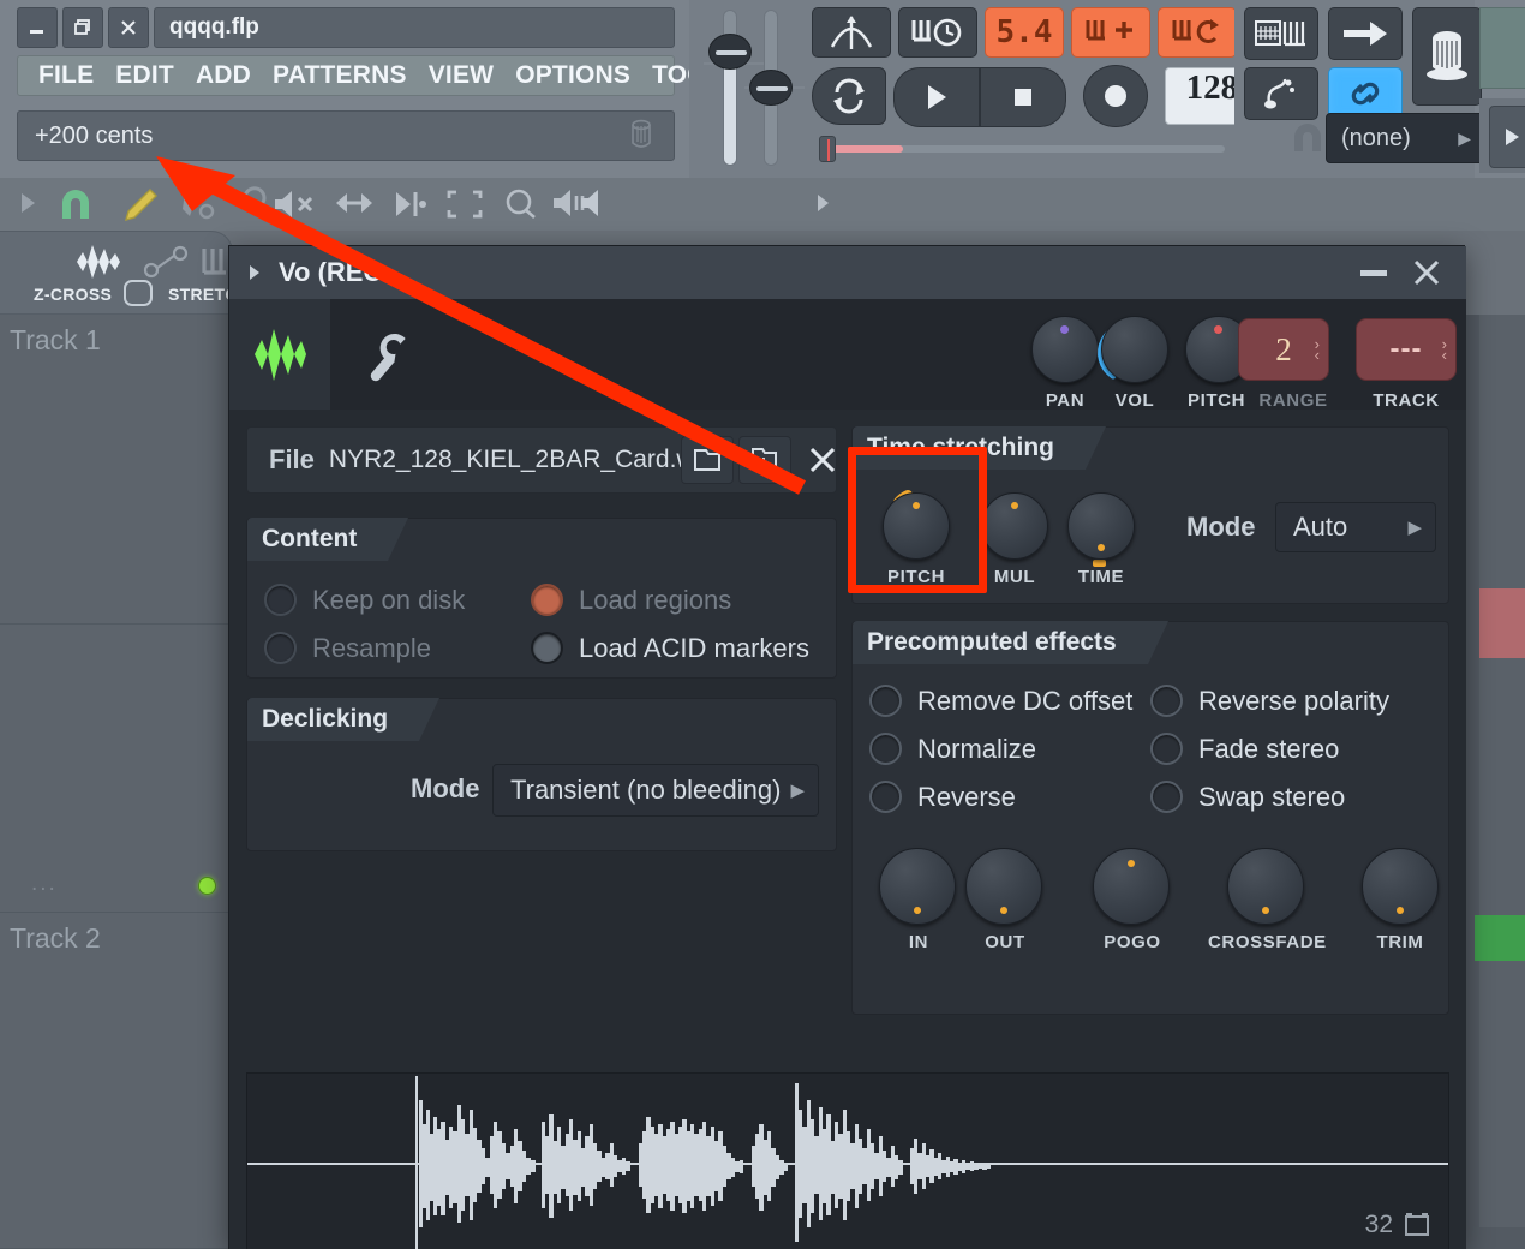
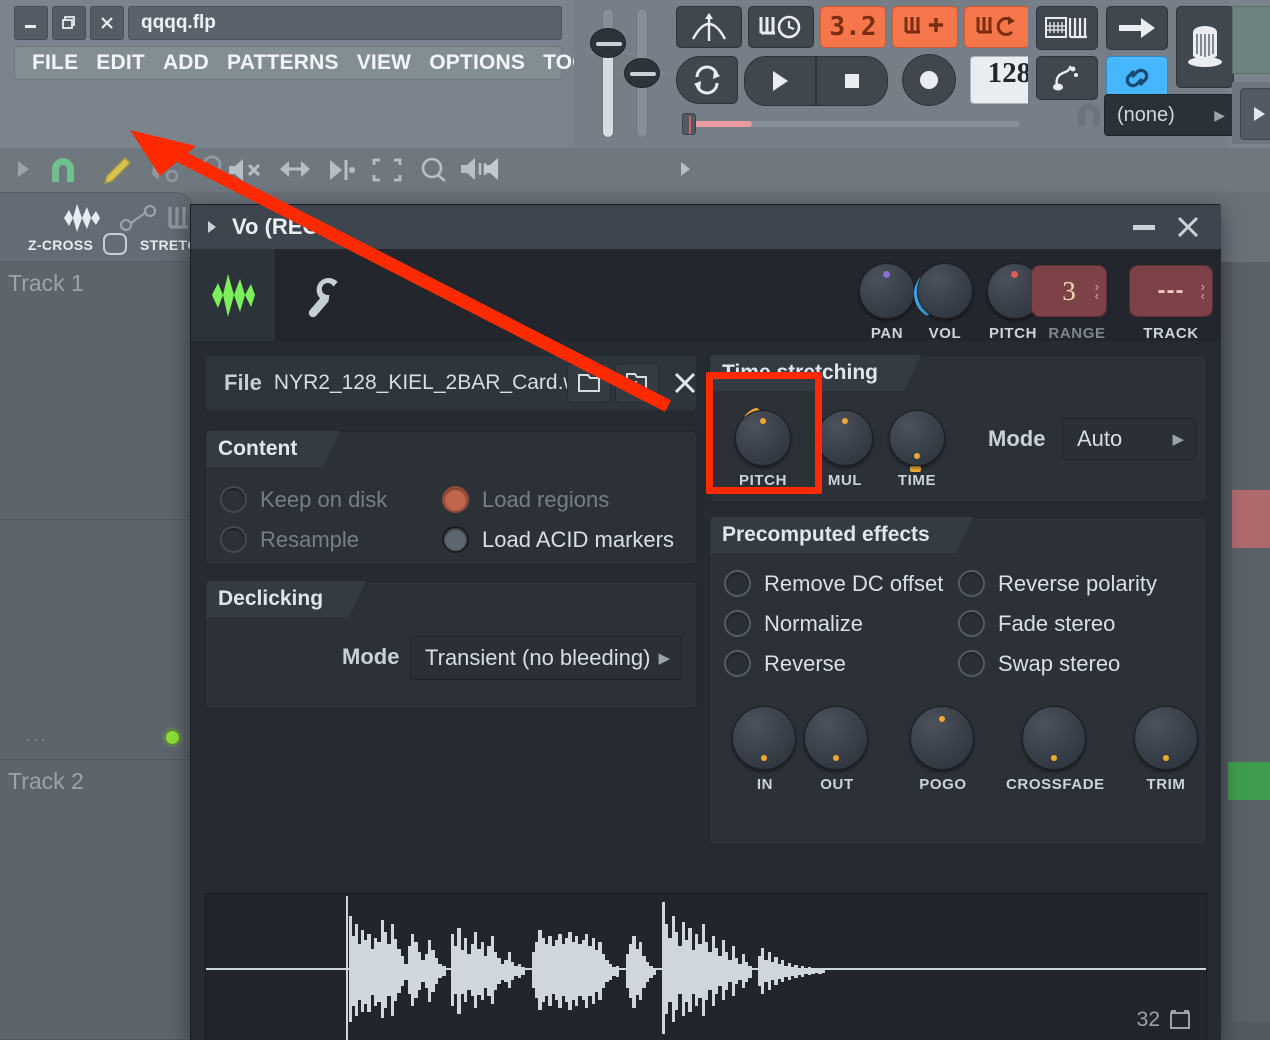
  qqqq.flp
  FILE
  EDIT
  ADD
  PATTERNS
  VIEW
  OPTIONS
- +200 cents
- 5.4
+ 3.2
  128
  (none)
  ▶
  Z-CROSS
  STRET
  Track 1
  ...
  Track 2
  Vo (RE
  PAN
  VOL
  PITCH
- 2
+ 3
  ›
  ‹
  RANGE
  ---
  ›
  ‹
  TRACK
  File
  NYR2_128_KIEL_2BAR_Card
  Content
  Keep on disk
  Load regions
  Resample
  Load ACID markers
  Declicking
  Mode
  Transient (no bleeding)
  ▶
  Time stretching
  PITCH
  MUL
  TIME
  Mode
  Auto
  ▶
  Precomputed effects
  Remove DC offset
  Reverse polarity
  Normalize
  Fade stereo
  Reverse
  Swap stereo
  IN
  OUT
  POGO
  CROSSFADE
  TRIM
  32
